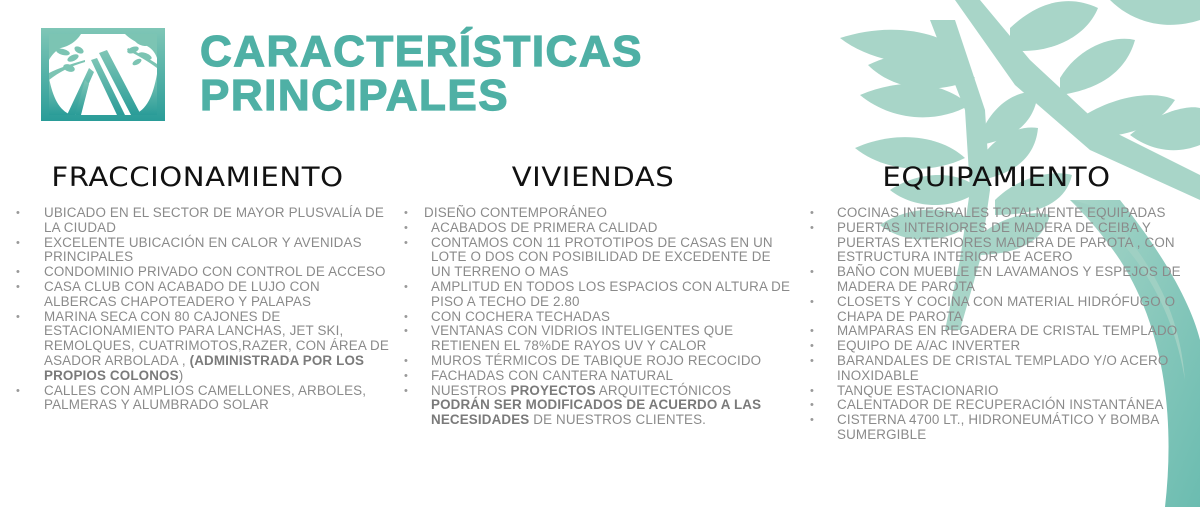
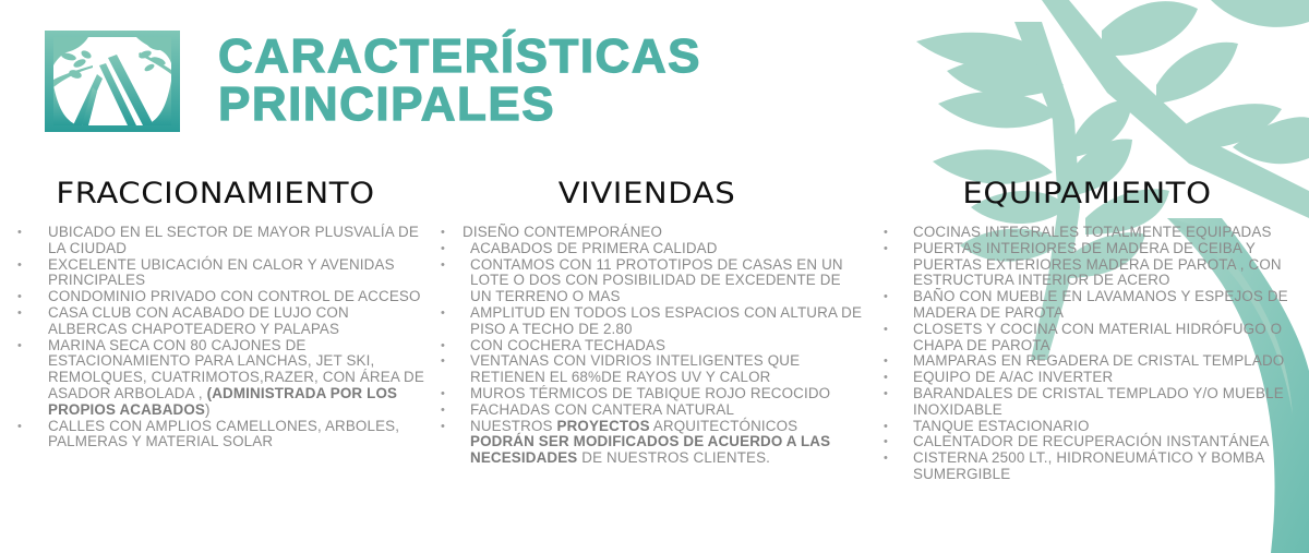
  CARACTERÍSTICAS
  PRINCIPALES
  FRACCIONAMIENTO
  UBICADO EN EL SECTOR DE MAYOR PLUSVALÍA DE LA CIUDAD
  EXCELENTE UBICACIÓN EN CALOR Y AVENIDAS PRINCIPALES
  CONDOMINIO PRIVADO CON CONTROL DE ACCESO
  CASA CLUB CON ACABADO DE LUJO CON ALBERCAS CHAPOTEADERO Y PALAPAS
- MARINA SECA CON 80 CAJONES DE ESTACIONAMIENTO PARA LANCHAS, JET SKI, REMOLQUES, CUATRIMOTOS,RAZER, CON ÁREA DE ASADOR ARBOLADA , (ADMINISTRADA POR LOS PROPIOS COLONOS)
+ MARINA SECA CON 80 CAJONES DE ESTACIONAMIENTO PARA LANCHAS, JET SKI, REMOLQUES, CUATRIMOTOS,RAZER, CON ÁREA DE ASADOR ARBOLADA , (ADMINISTRADA POR LOS PROPIOS ACABADOS)
- CALLES CON AMPLIOS CAMELLONES, ARBOLES, PALMERAS Y ALUMBRADO SOLAR
+ CALLES CON AMPLIOS CAMELLONES, ARBOLES, PALMERAS Y MATERIAL SOLAR
  VIVIENDAS
  DISEÑO CONTEMPORÁNEO
  ACABADOS DE PRIMERA CALIDAD
  CONTAMOS CON 11 PROTOTIPOS DE CASAS EN UN LOTE O DOS CON POSIBILIDAD DE EXCEDENTE DE UN TERRENO O MAS
  AMPLITUD EN TODOS LOS ESPACIOS CON ALTURA DE PISO A TECHO DE 2.80
  CON COCHERA TECHADAS
- VENTANAS CON VIDRIOS INTELIGENTES QUE RETIENEN EL 78%DE RAYOS UV Y CALOR
+ VENTANAS CON VIDRIOS INTELIGENTES QUE RETIENEN EL 68%DE RAYOS UV Y CALOR
  MUROS TÉRMICOS DE TABIQUE ROJO RECOCIDO
  FACHADAS CON CANTERA NATURAL
  NUESTROS PROYECTOS ARQUITECTÓNICOS PODRÁN SER MODIFICADOS DE ACUERDO A LAS NECESIDADES DE NUESTROS CLIENTES.
  EQUIPAMIENTO
  COCINAS INTEGRALES TOTALMENTE EQUIPADAS
  PUERTAS INTERIORES DE MADERA DE CEIBA Y PUERTAS EXTERIORES MADERA DE PAROTA , CON ESTRUCTURA INTERIOR DE ACERO
  BAÑO CON MUEBLE EN LAVAMANOS Y ESPEJOS DE MADERA DE PAROTA
  CLOSETS Y COCINA CON MATERIAL HIDRÓFUGO O CHAPA DE PAROTA
  MAMPARAS EN REGADERA DE CRISTAL TEMPLADO
  EQUIPO DE A/AC INVERTER
- BARANDALES DE CRISTAL TEMPLADO Y/O ACERO INOXIDABLE
+ BARANDALES DE CRISTAL TEMPLADO Y/O MUEBLE INOXIDABLE
  TANQUE ESTACIONARIO
  CALENTADOR DE RECUPERACIÓN INSTANTÁNEA
- CISTERNA 4700 LT., HIDRONEUMÁTICO Y BOMBA SUMERGIBLE
+ CISTERNA 2500 LT., HIDRONEUMÁTICO Y BOMBA SUMERGIBLE
